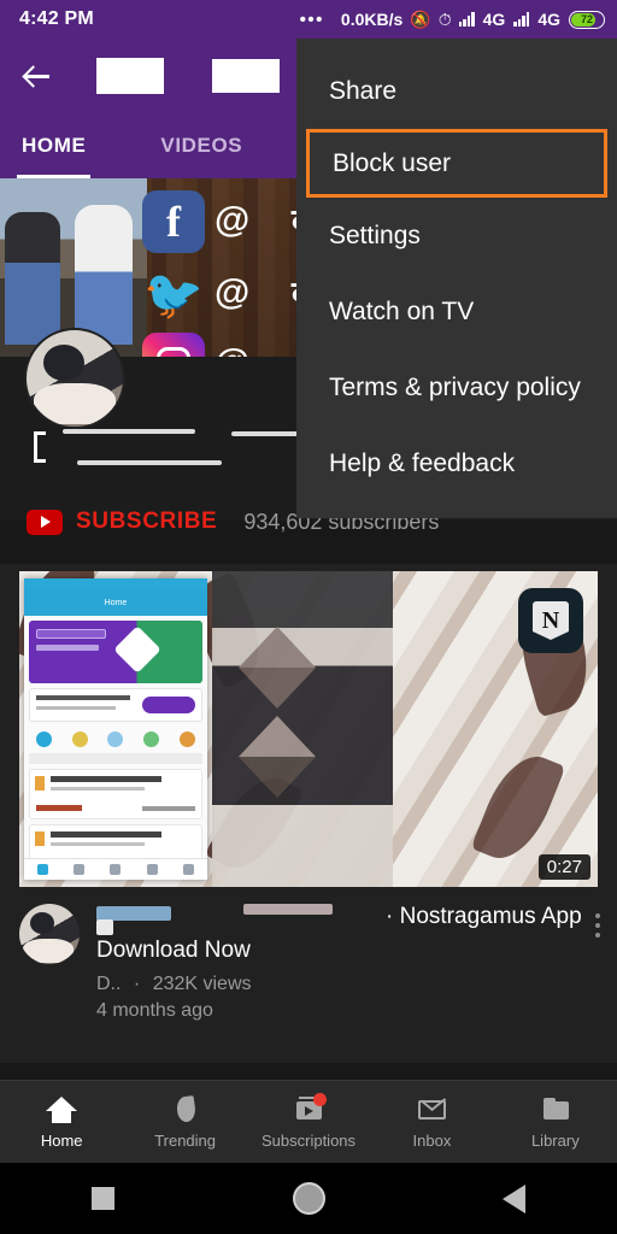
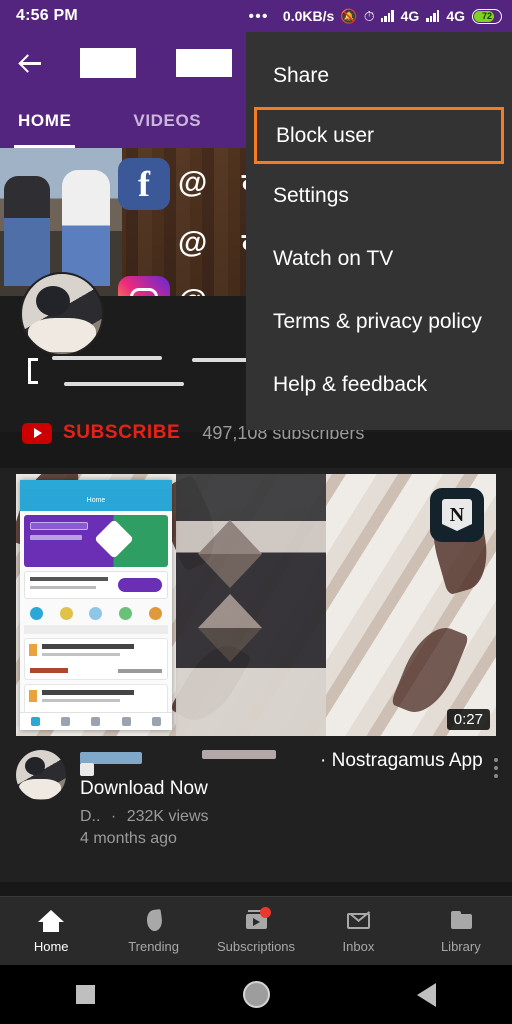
- 4:42 PM
+ 4:56 PM
  •••
  0.0KB/s
  🔕
  ⏱
  4G
  4G
  72
  HOME
  VIDEOS
  f
- 🐦
  @
  @
  SUBSCRIBE
- 934,602 subscribers
+ 497,108 subscribers
  N
  0:27
  · Nostragamus App
  Download Now
  D.. · 232K views
  4 months ago
  Home
  Trending
  Subscriptions
  Inbox
  Library
  Share
  Block user
  Settings
  Watch on TV
  Terms & privacy policy
  Help & feedback
